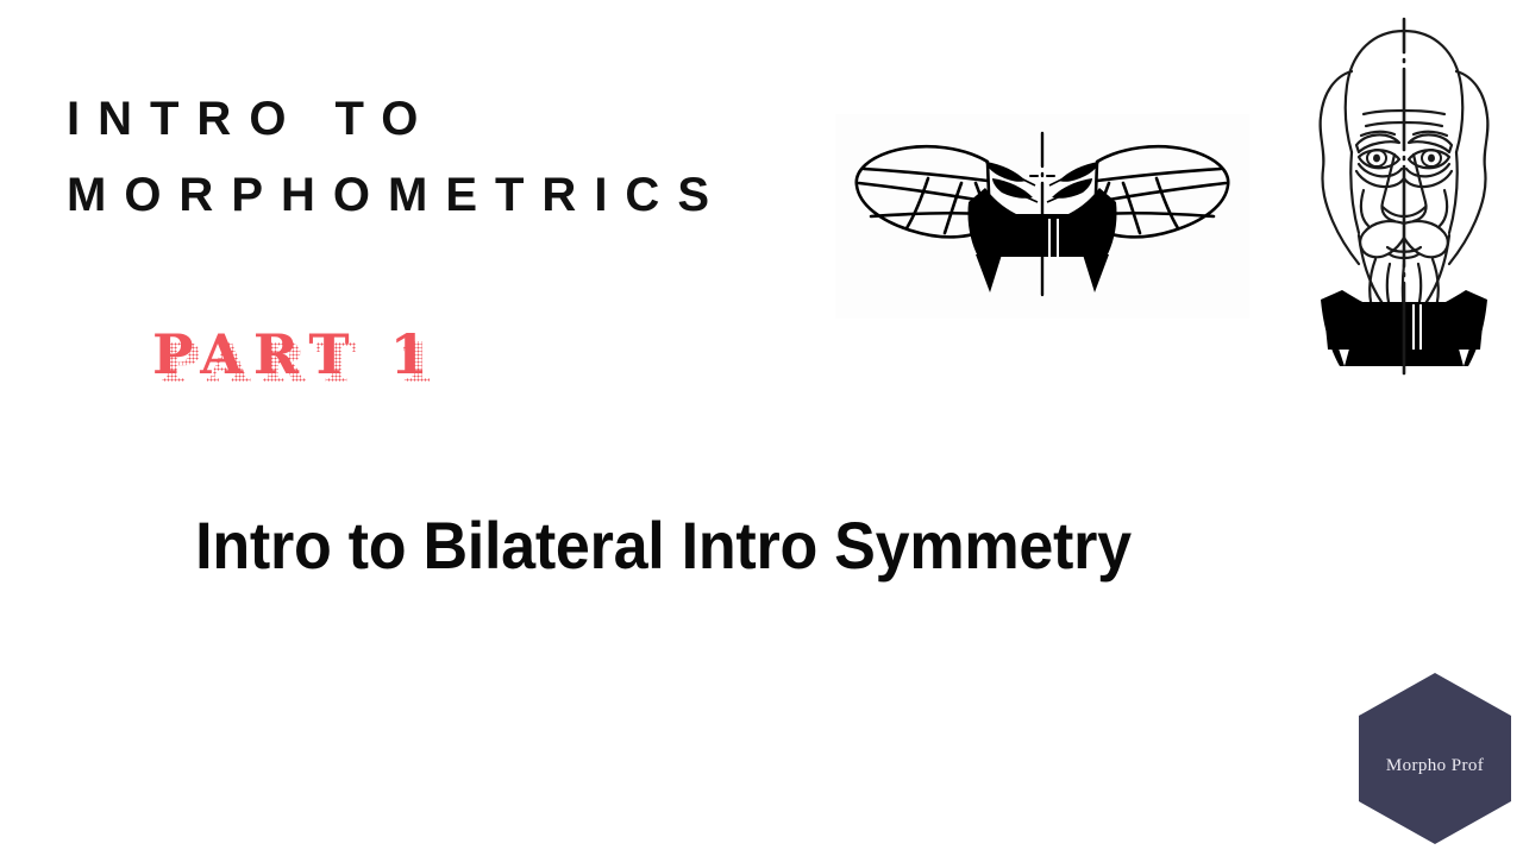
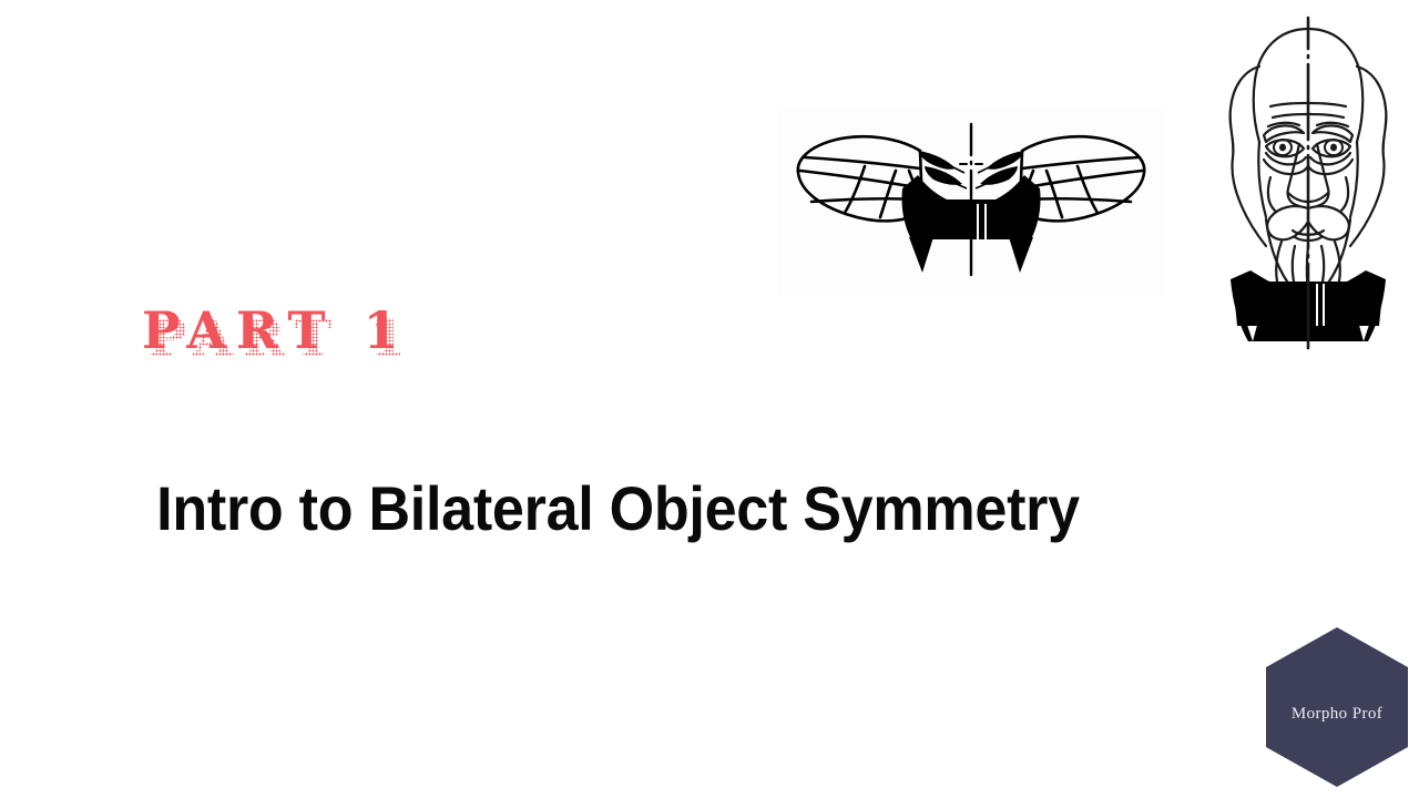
- INTRO TO
- MORPHOMETRICS
  PART 1
  PART 1
- Intro to Bilateral Intro Symmetry
+ Intro to Bilateral Object Symmetry
  Morpho Prof
